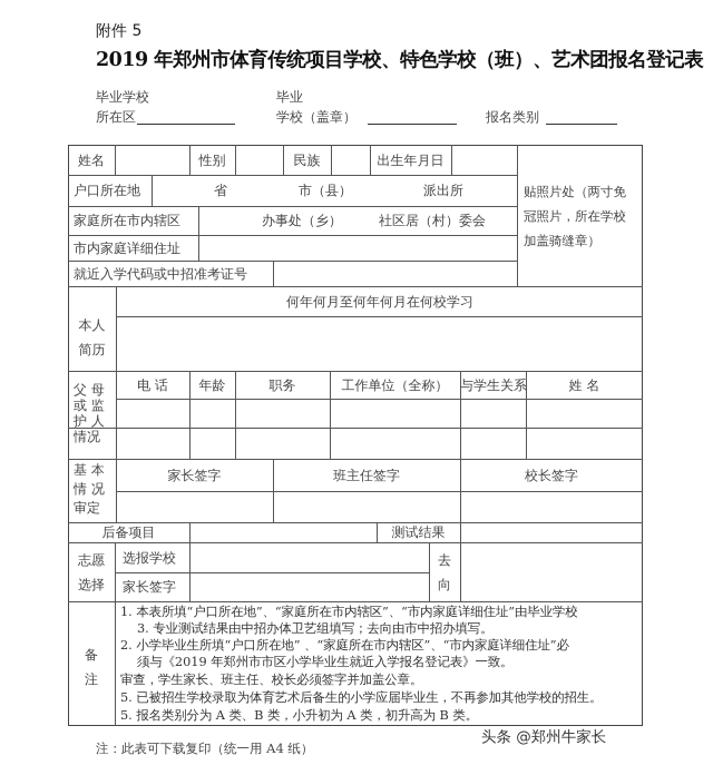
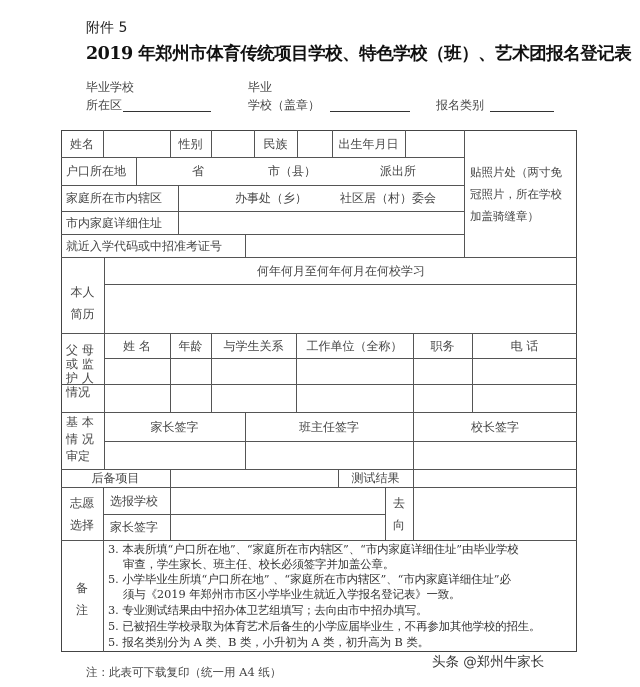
  附件 5
  2019 年郑州市体育传统项目学校、特色学校（班）、艺术团报名登记表
  毕业学校
  所在区
  毕业
  学校（盖章）
  报名类别
  姓名
  性别
  民族
  出生年月日
  贴照片处（两寸免
  冠照片，所在学校
  加盖骑缝章）
  户口所在地
  省
  市（县）
  派出所
  家庭所在市内辖区
  办事处（乡）
  社区居（村）委会
  市内家庭详细住址
  就近入学代码或中招准考证号
  本人
  简历
  何年何月至何年何月在何校学习
  父 母
  或 监
  护 人
  情况
- 电 话
+ 姓 名
  年龄
- 职务
+ 与学生关系
  工作单位（全称）
- 与学生关系
+ 职务
- 姓 名
+ 电 话
  基 本
  情 况
  审定
  家长签字
  班主任签字
  校长签字
  后备项目
  测试结果
  志愿
  选择
  选报学校
  家长签字
  去
  向
  备
  注
- 1. 本表所填“户口所在地”、“家庭所在市内辖区”、“市内家庭详细住址”由毕业学校
+ 3. 本表所填“户口所在地”、“家庭所在市内辖区”、“市内家庭详细住址”由毕业学校
- 3. 专业测试结果由中招办体卫艺组填写；去向由市中招办填写。
+ 审查，学生家长、班主任、校长必须签字并加盖公章。
- 2. 小学毕业生所填“户口所在地” 、“家庭所在市内辖区”、“市内家庭详细住址”必
+ 5. 小学毕业生所填“户口所在地” 、“家庭所在市内辖区”、“市内家庭详细住址”必
  须与《2019 年郑州市市区小学毕业生就近入学报名登记表》一致。
- 审查，学生家长、班主任、校长必须签字并加盖公章。
+ 3. 专业测试结果由中招办体卫艺组填写；去向由市中招办填写。
  5. 已被招生学校录取为体育艺术后备生的小学应届毕业生，不再参加其他学校的招生。
  5. 报名类别分为 A 类、B 类，小升初为 A 类，初升高为 B 类。
  注：此表可下载复印（统一用 A4 纸）
  头条 @郑州牛家长
